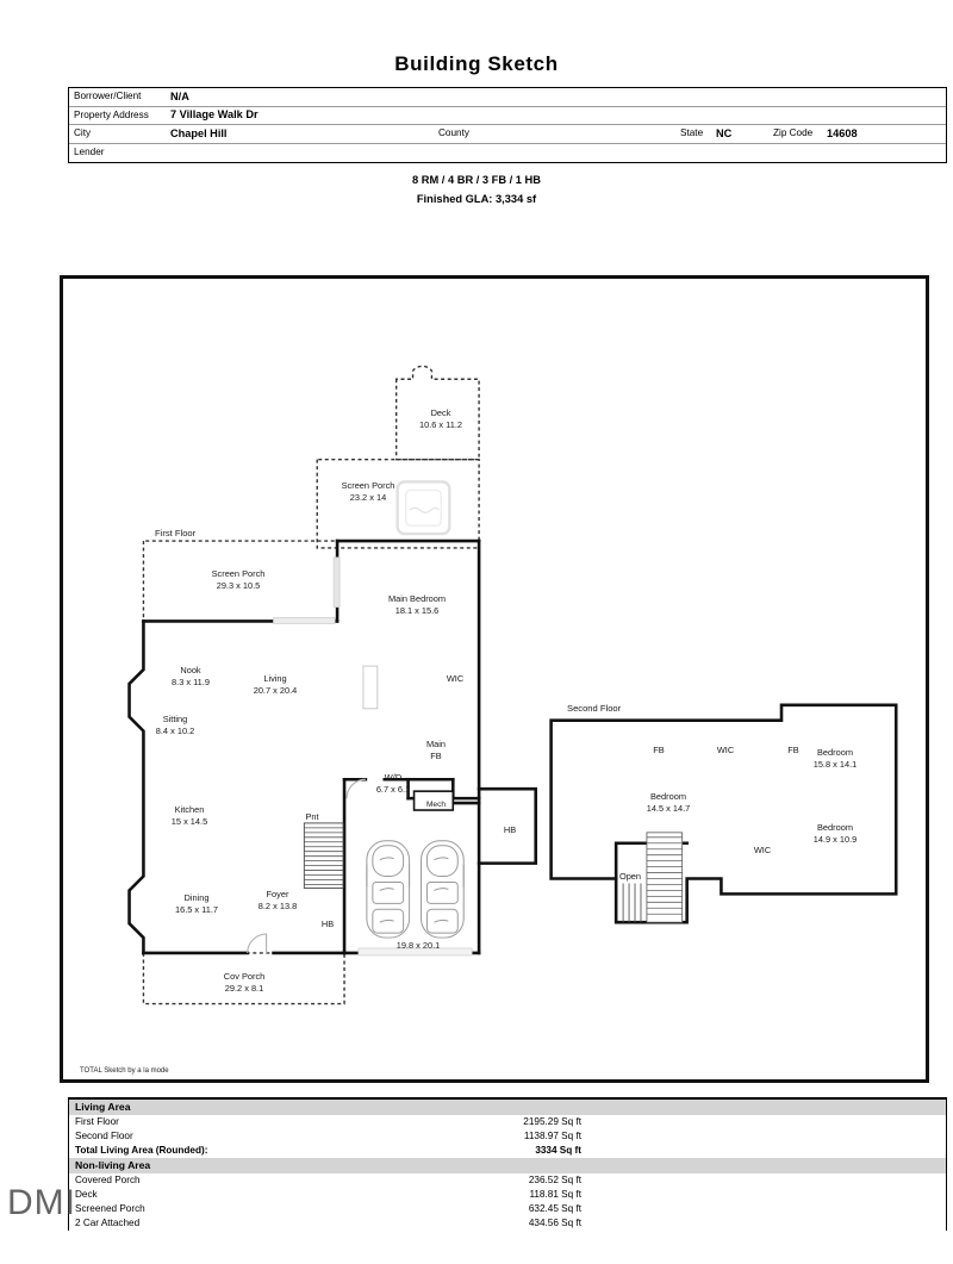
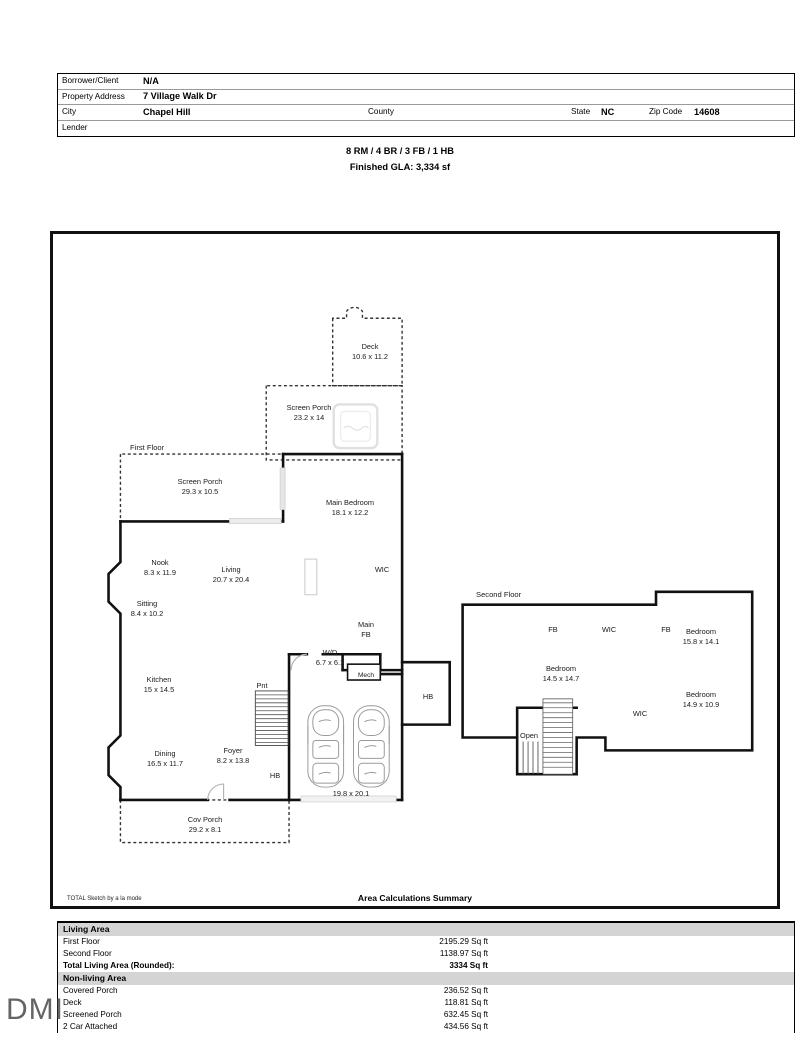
- Building Sketch
  Borrower/Client
  N/A
  Property Address
  7 Village Walk Dr
  City
  Chapel Hill
  County
  State
  NC
  Zip Code
  14608
  Lender
  8 RM / 4 BR / 3 FB / 1 HB
  Finished GLA: 3,334 sf
  First Floor
  Deck
  10.6 x 11.2
  Screen Porch
  23.2 x 14
  Screen Porch
  29.3 x 10.5
  Main Bedroom
- 18.1 x 15.6
+ 18.1 x 12.2
  Nook
  8.3 x 11.9
  Living
  20.7 x 20.4
  Sitting
  8.4 x 10.2
  Kitchen
  15 x 14.5
  Dining
  16.5 x 11.7
  Foyer
  8.2 x 13.8
  W/D
  6.7 x 6.1
  Cov Porch
  29.2 x 8.1
  WIC
  Main
  FB
  Pnt
  HB
  HB
  19.8 x 20.1
  Second Floor
  FB
  WIC
  FB
  Bedroom
  14.5 x 14.7
  Bedroom
  15.8 x 14.1
  Bedroom
  14.9 x 10.9
  WIC
  Open
+ Area Calculations Summary
  Living Area
  First Floor
  2195.29 Sq ft
  Second Floor
  1138.97 Sq ft
  Total Living Area (Rounded):
  3334 Sq ft
  Non-living Area
  Covered Porch
  236.52 Sq ft
  Deck
  118.81 Sq ft
  Screened Porch
  632.45 Sq ft
  2 Car Attached
  434.56 Sq ft
  DMI
